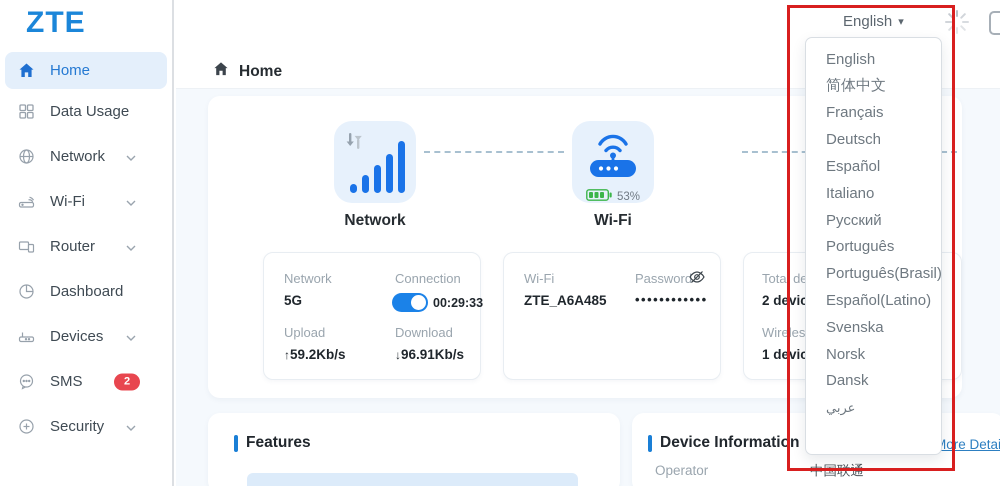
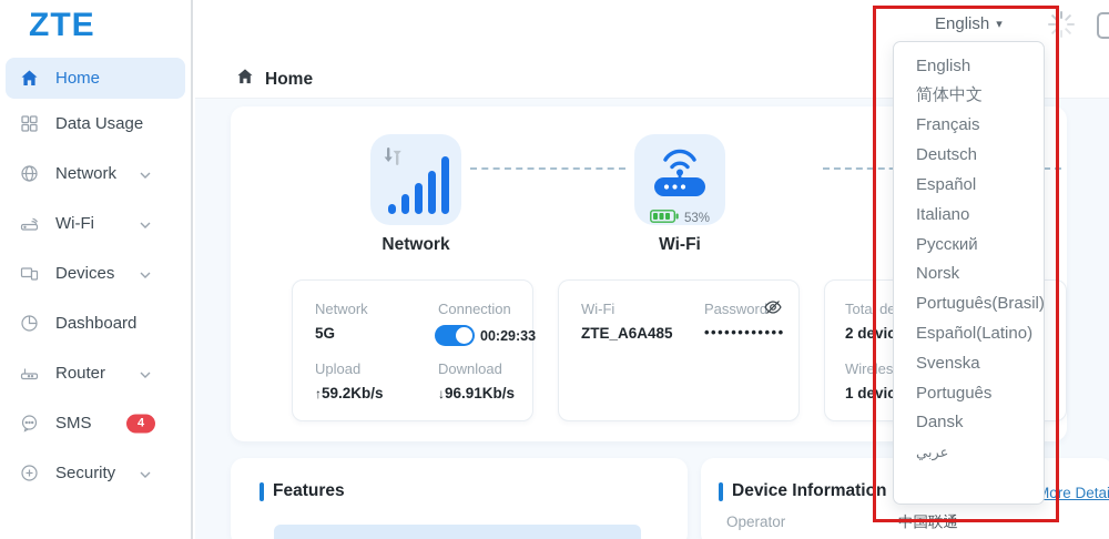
  ZTE
  Home
  Data Usage
  Network
  Wi-Fi
- Router
+ Devices
  Dashboard
- Devices
+ Router
  SMS
- 2
+ 4
  Security
  English
  ▾
  Home
  Network
  53%
  Wi-Fi
  Network
  Connection
  5G
  00:29:33
  Upload
  Download
  ↑59.2Kb/s
  ↓96.91Kb/s
  Wi-Fi
  Password
  ZTE_A6A485
  ••••••••••••
  Total de
  2 devi
  Wireles
  1 devi
  Features
  Device Information
  ore Deta
  Operator
  中国联通
  English
  简体中文
  Français
  Deutsch
  Español
  Italiano
  Русский
- Português
+ Norsk
  Português(Brasil)
  Español(Latino)
  Svenska
- Norsk
+ Português
  Dansk
  عربي
